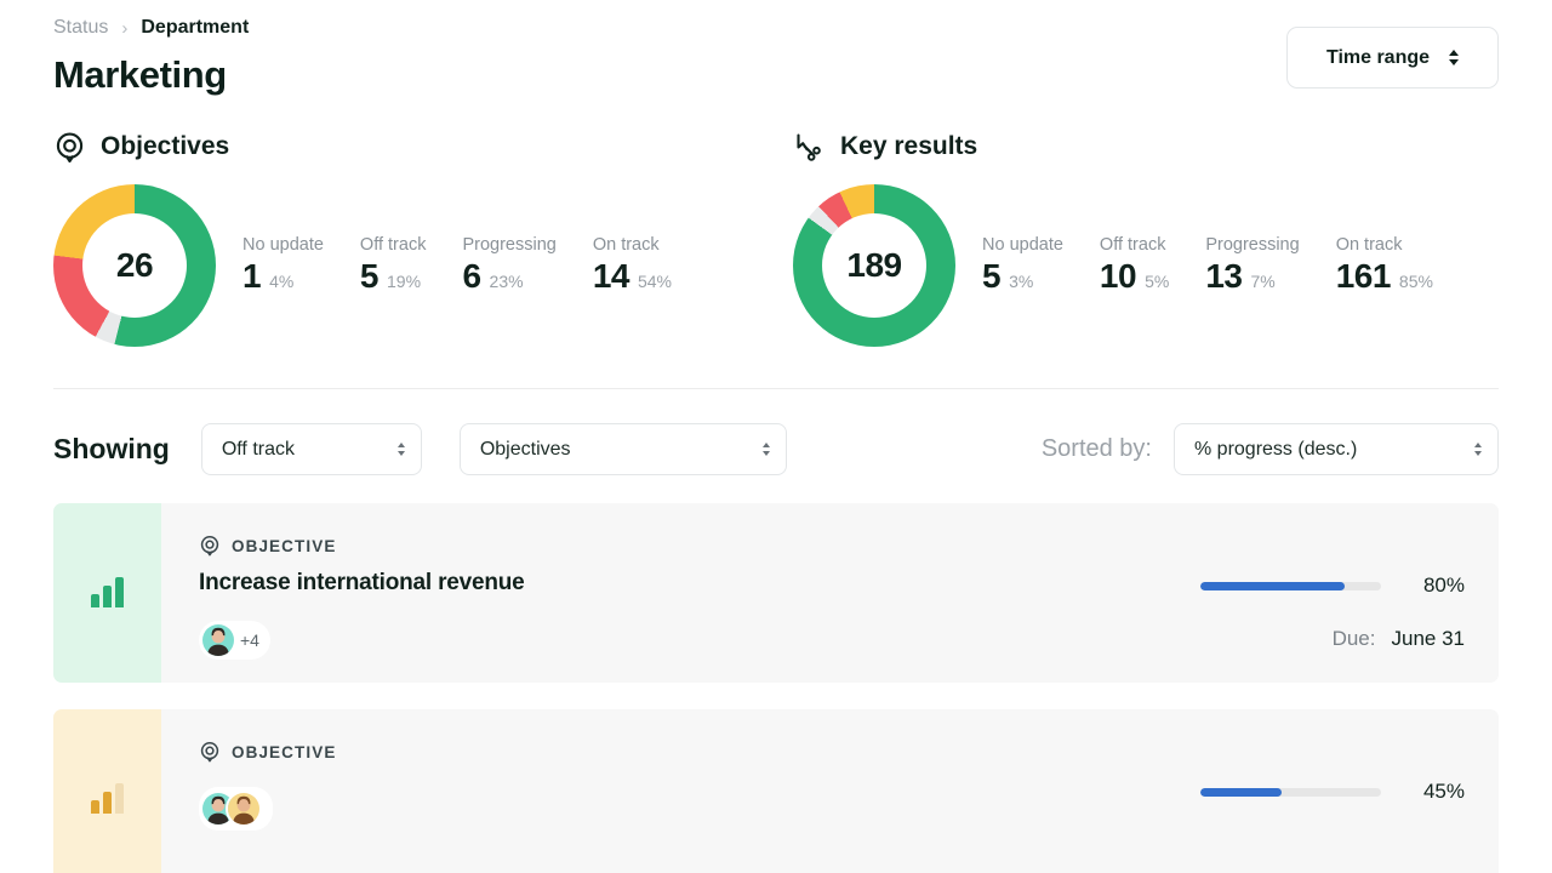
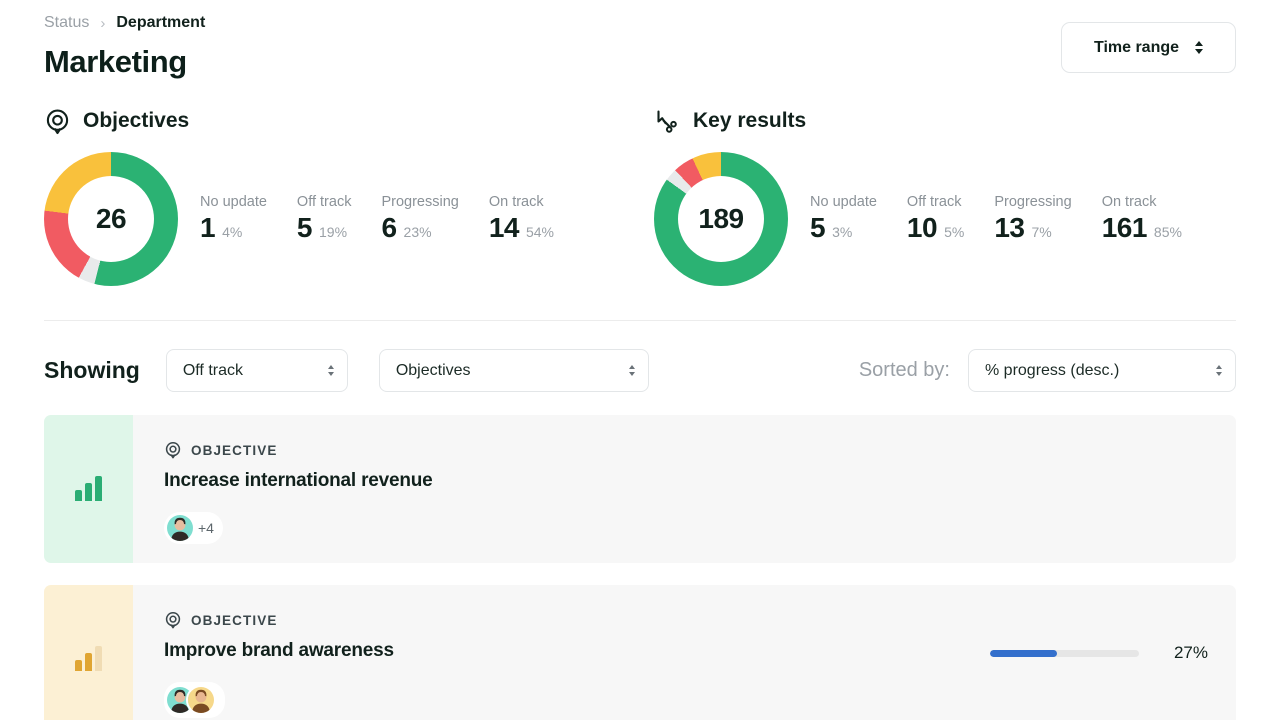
  Status
  ›
  Department
  Marketing
  Time range
  Objectives
  26
  No update
  1
  4%
  Off track
  5
  19%
  Progressing
  6
  23%
  On track
  14
  54%
  Key results
  189
  No update
  5
  3%
  Off track
  10
  5%
  Progressing
  13
  7%
  On track
  161
  85%
  Showing
  Off track
  Objectives
  Sorted by:
  % progress (desc.)
  OBJECTIVE
  Increase international revenue
  +4
- 80%
- Due:
- June 31
  OBJECTIVE
+ Improve brand awareness
- 45%
+ 27%
